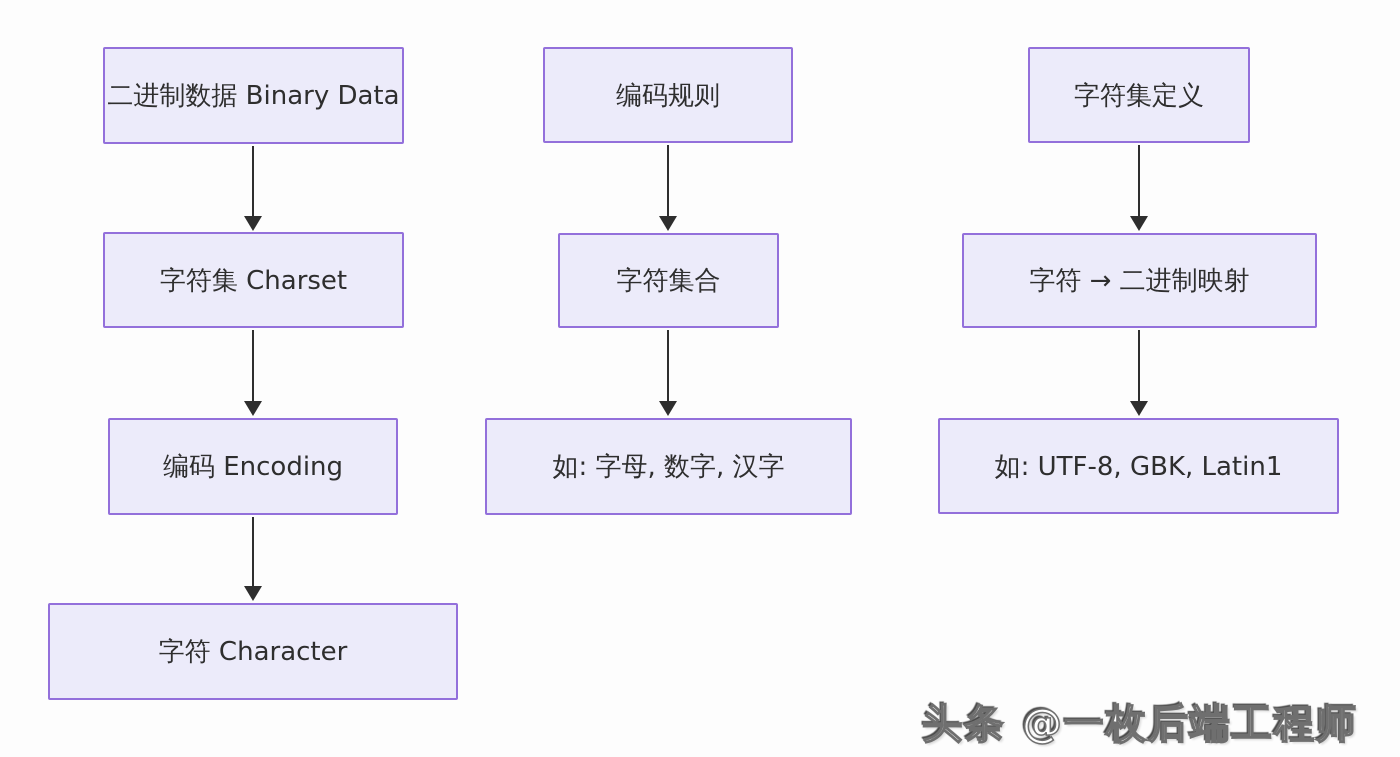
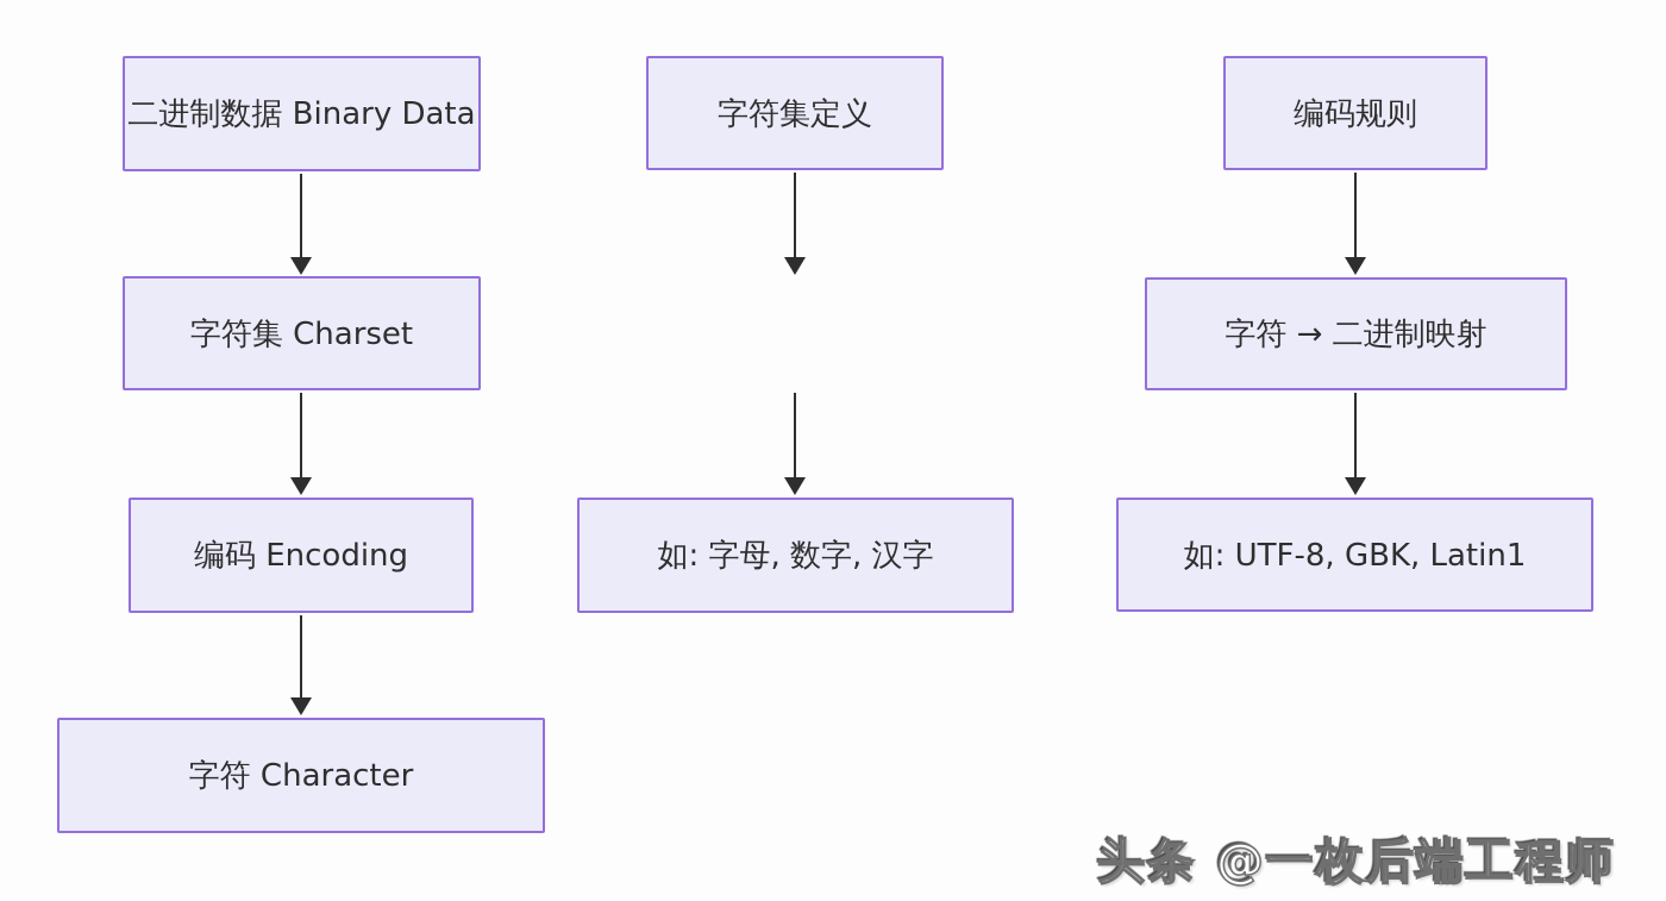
  二进制数据 Binary Data
  字符集 Charset
  编码 Encoding
  字符 Character
- 编码规则
+ 字符集定义
- 字符集合
  如: 字母, 数字, 汉字
- 字符集定义
+ 编码规则
  字符 → 二进制映射
  如: UTF-8, GBK, Latin1
  头条 @一枚后端工程师
